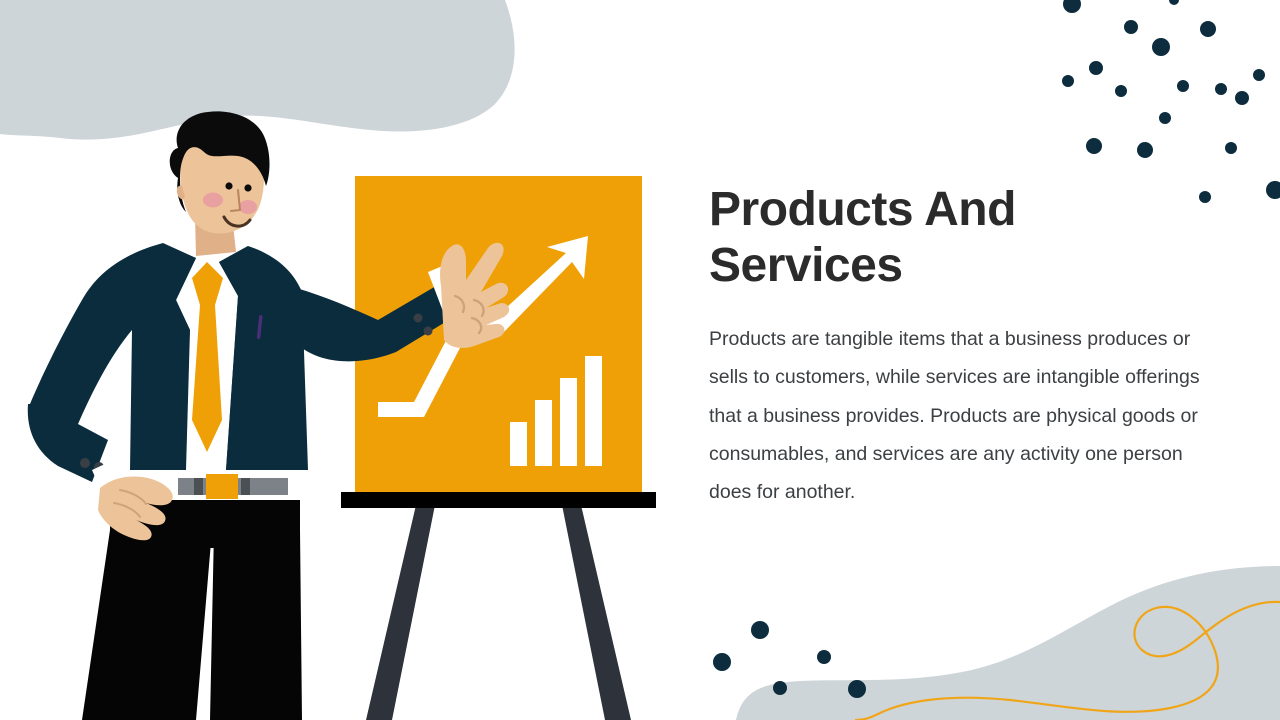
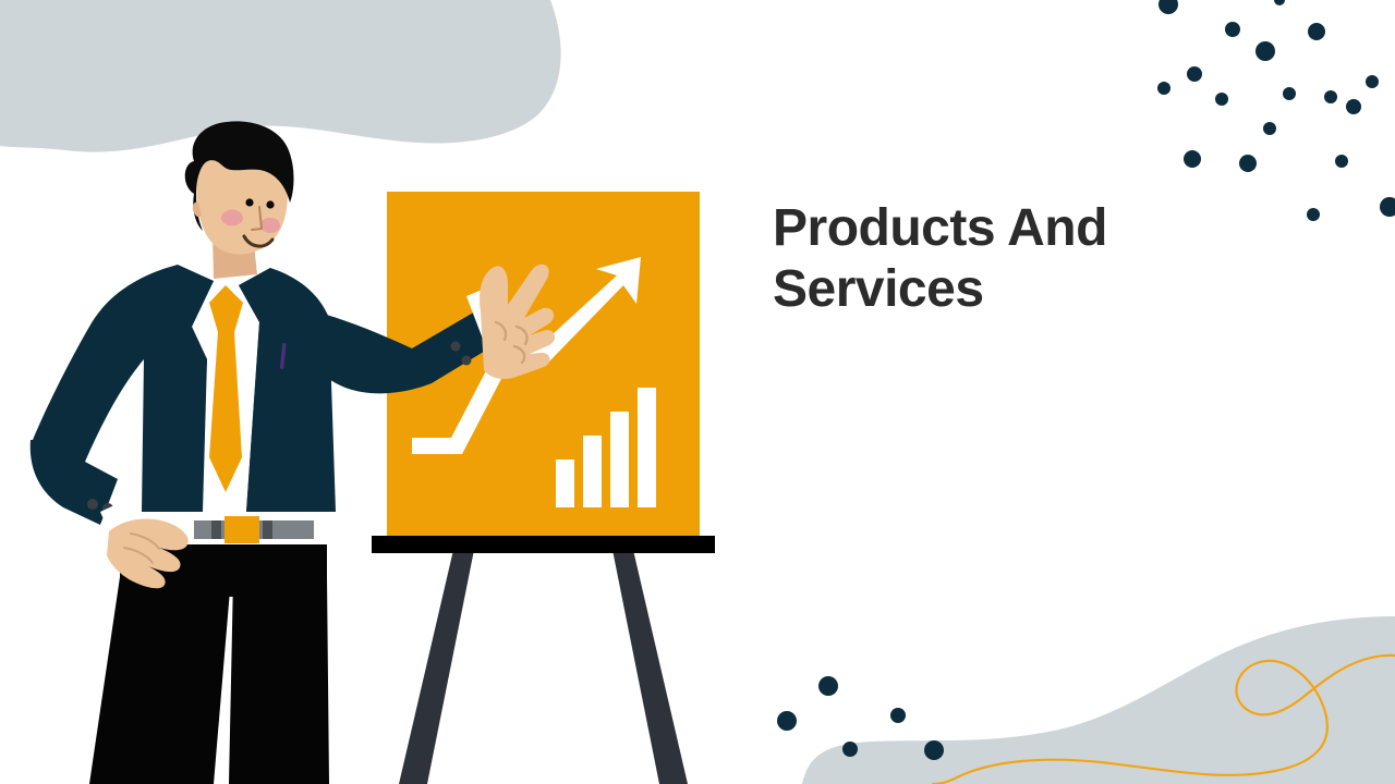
  Products And Services
- Products are tangible items that a business produces or sells to customers, while services are intangible offerings that a business provides. Products are physical goods or consumables, and services are any activity one person does for another.
